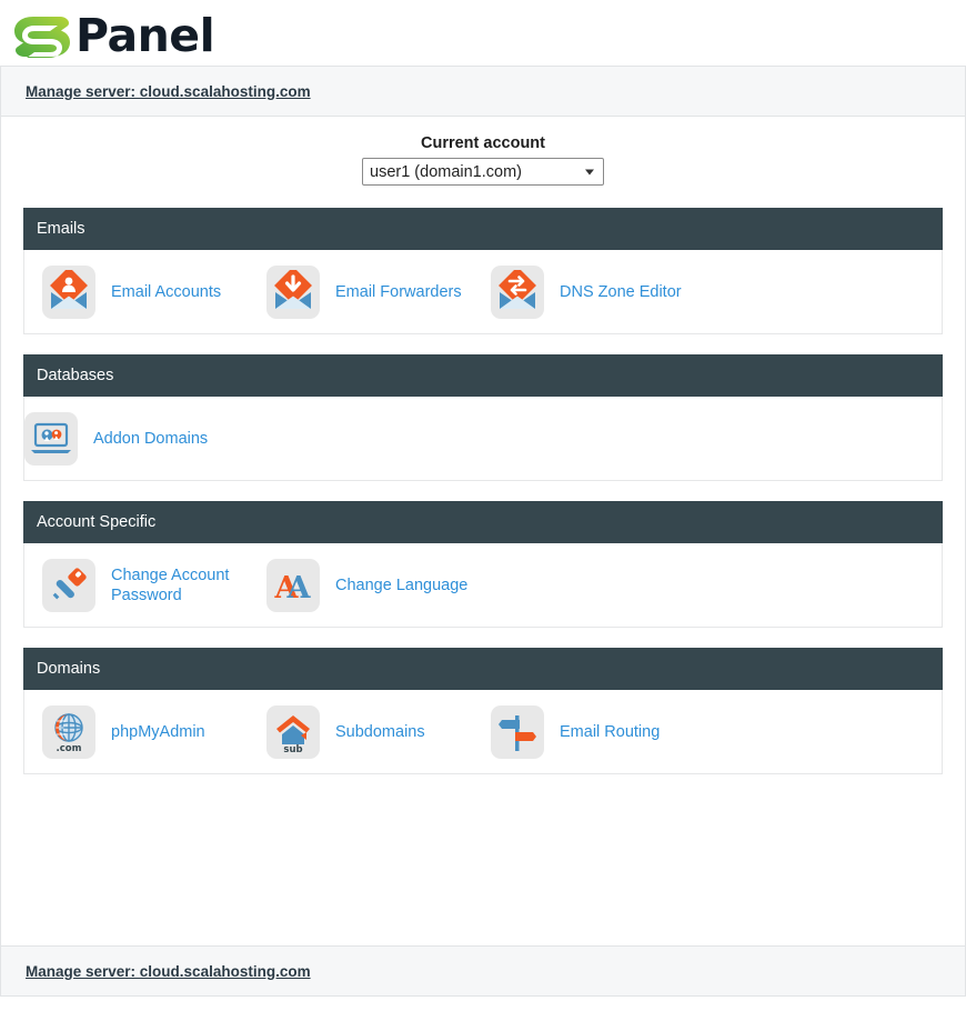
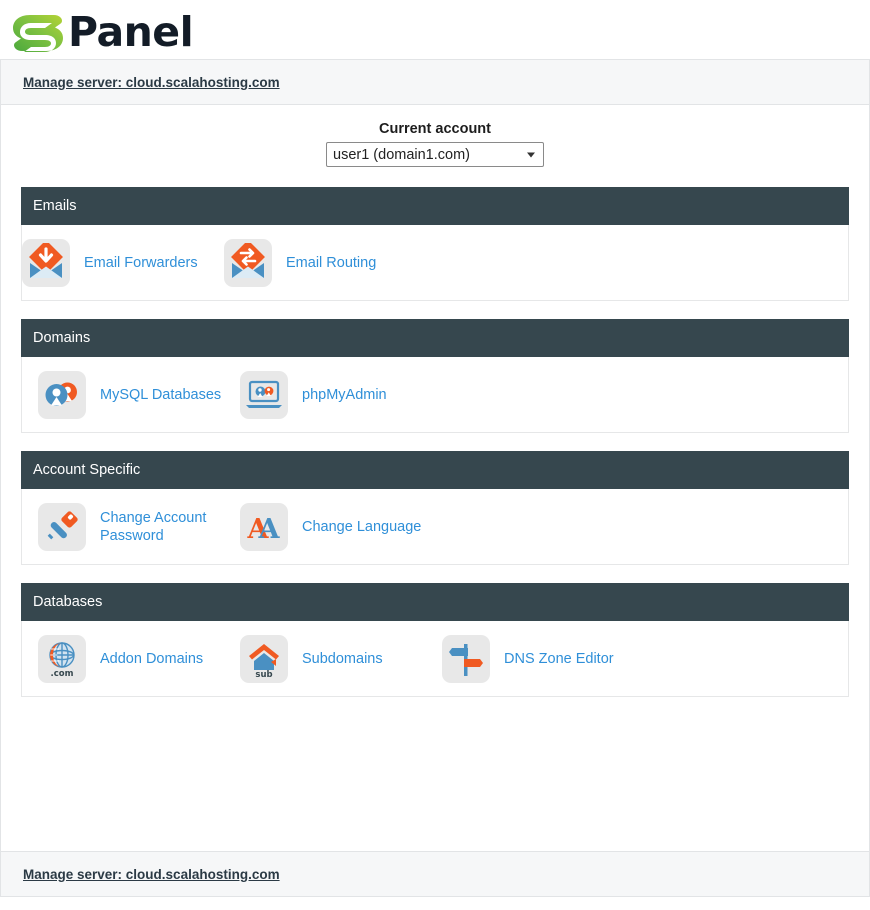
  Panel
  Manage server: cloud.scalahosting.com
  Current account
  user1 (domain1.com)
  Emails
- Email Accounts
  Email Forwarders
- DNS Zone Editor
+ Email Routing
- Databases
+ Domains
+ MySQL Databases
- Addon Domains
+ phpMyAdmin
  Account Specific
  Change Account
  Password
  A
  A
  Change Language
- Domains
+ Databases
  .com
- phpMyAdmin
+ Addon Domains
  sub
  Subdomains
- Email Routing
+ DNS Zone Editor
  Manage server: cloud.scalahosting.com
